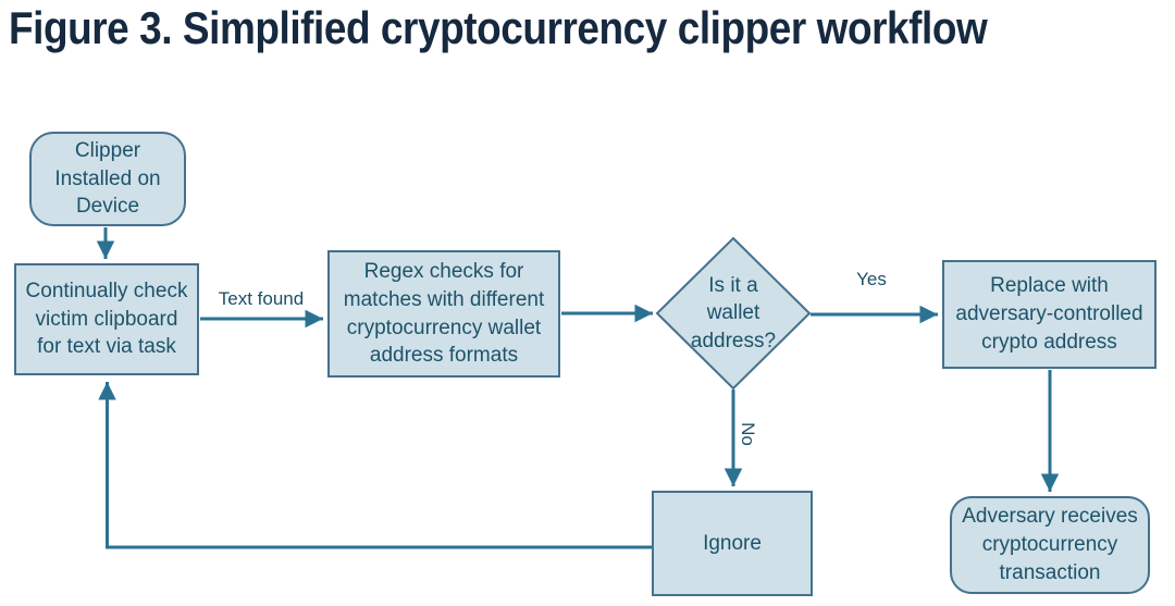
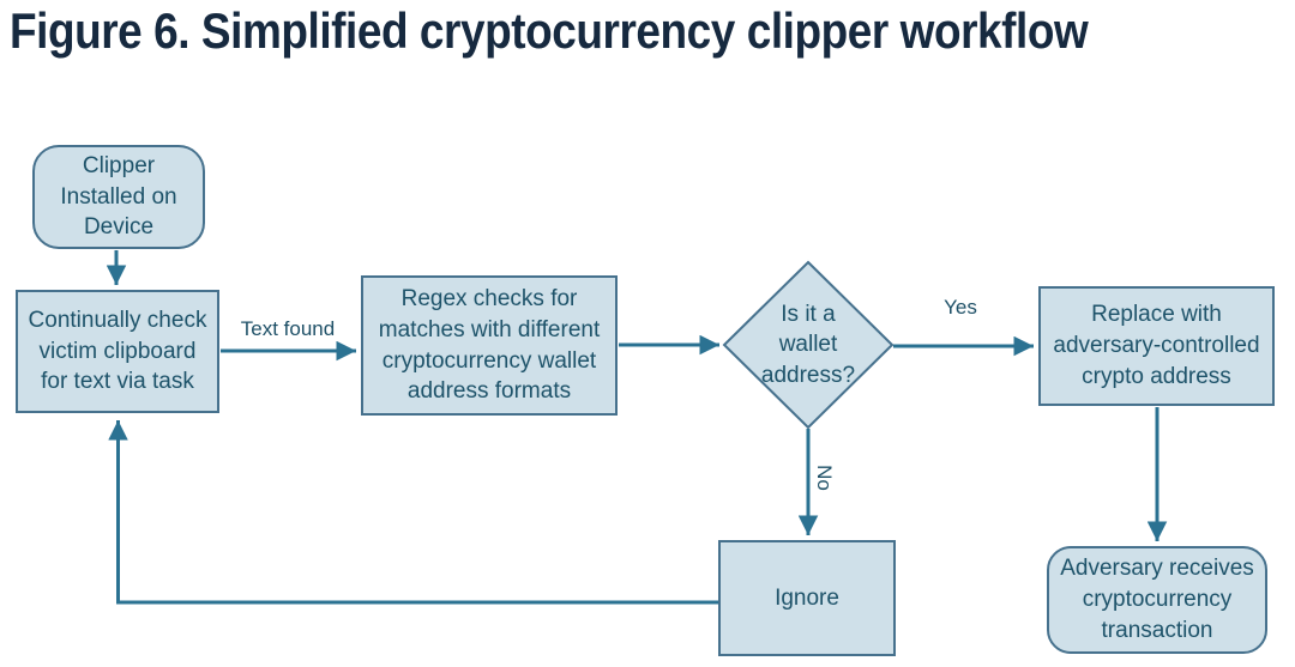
- Figure 3. Simplified cryptocurrency clipper workflow
+ Figure 6. Simplified cryptocurrency clipper workflow
  Clipper
  Installed on
  Device
  Continually check
  victim clipboard
  for text via task
  Regex checks for
  matches with different
  cryptocurrency wallet
  address formats
  Is it a
  wallet
  address?
  Replace with
  adversary-controlled
  crypto address
  Ignore
  Adversary receives
  cryptocurrency
  transaction
  Text found
  Yes
